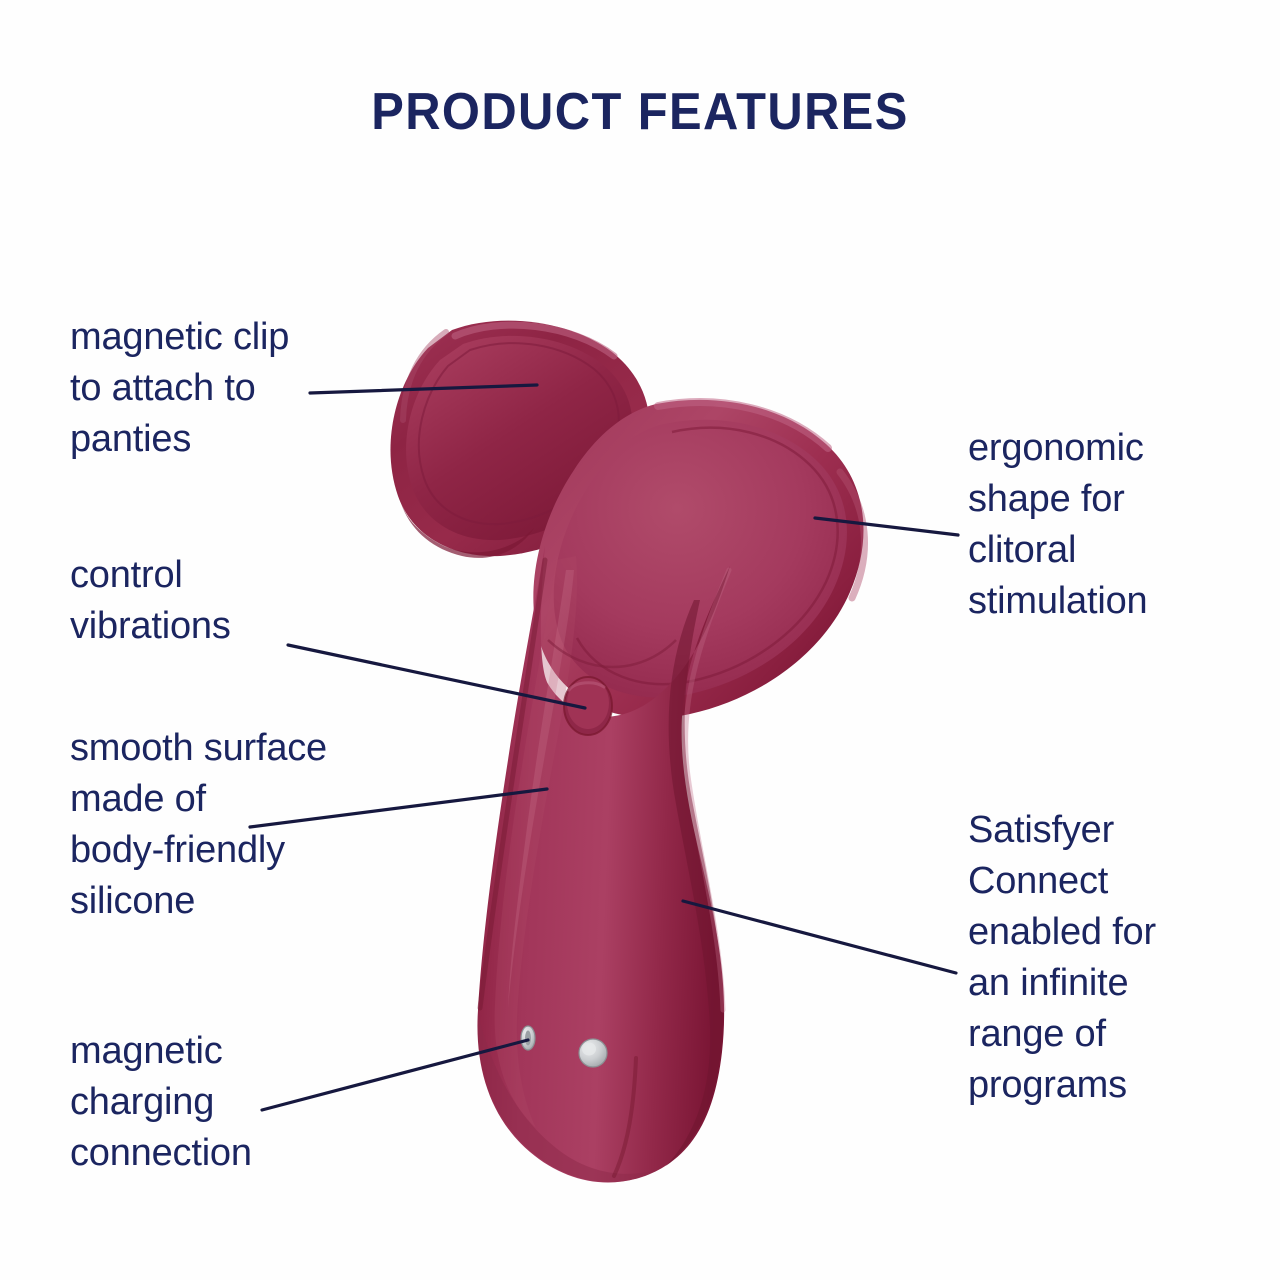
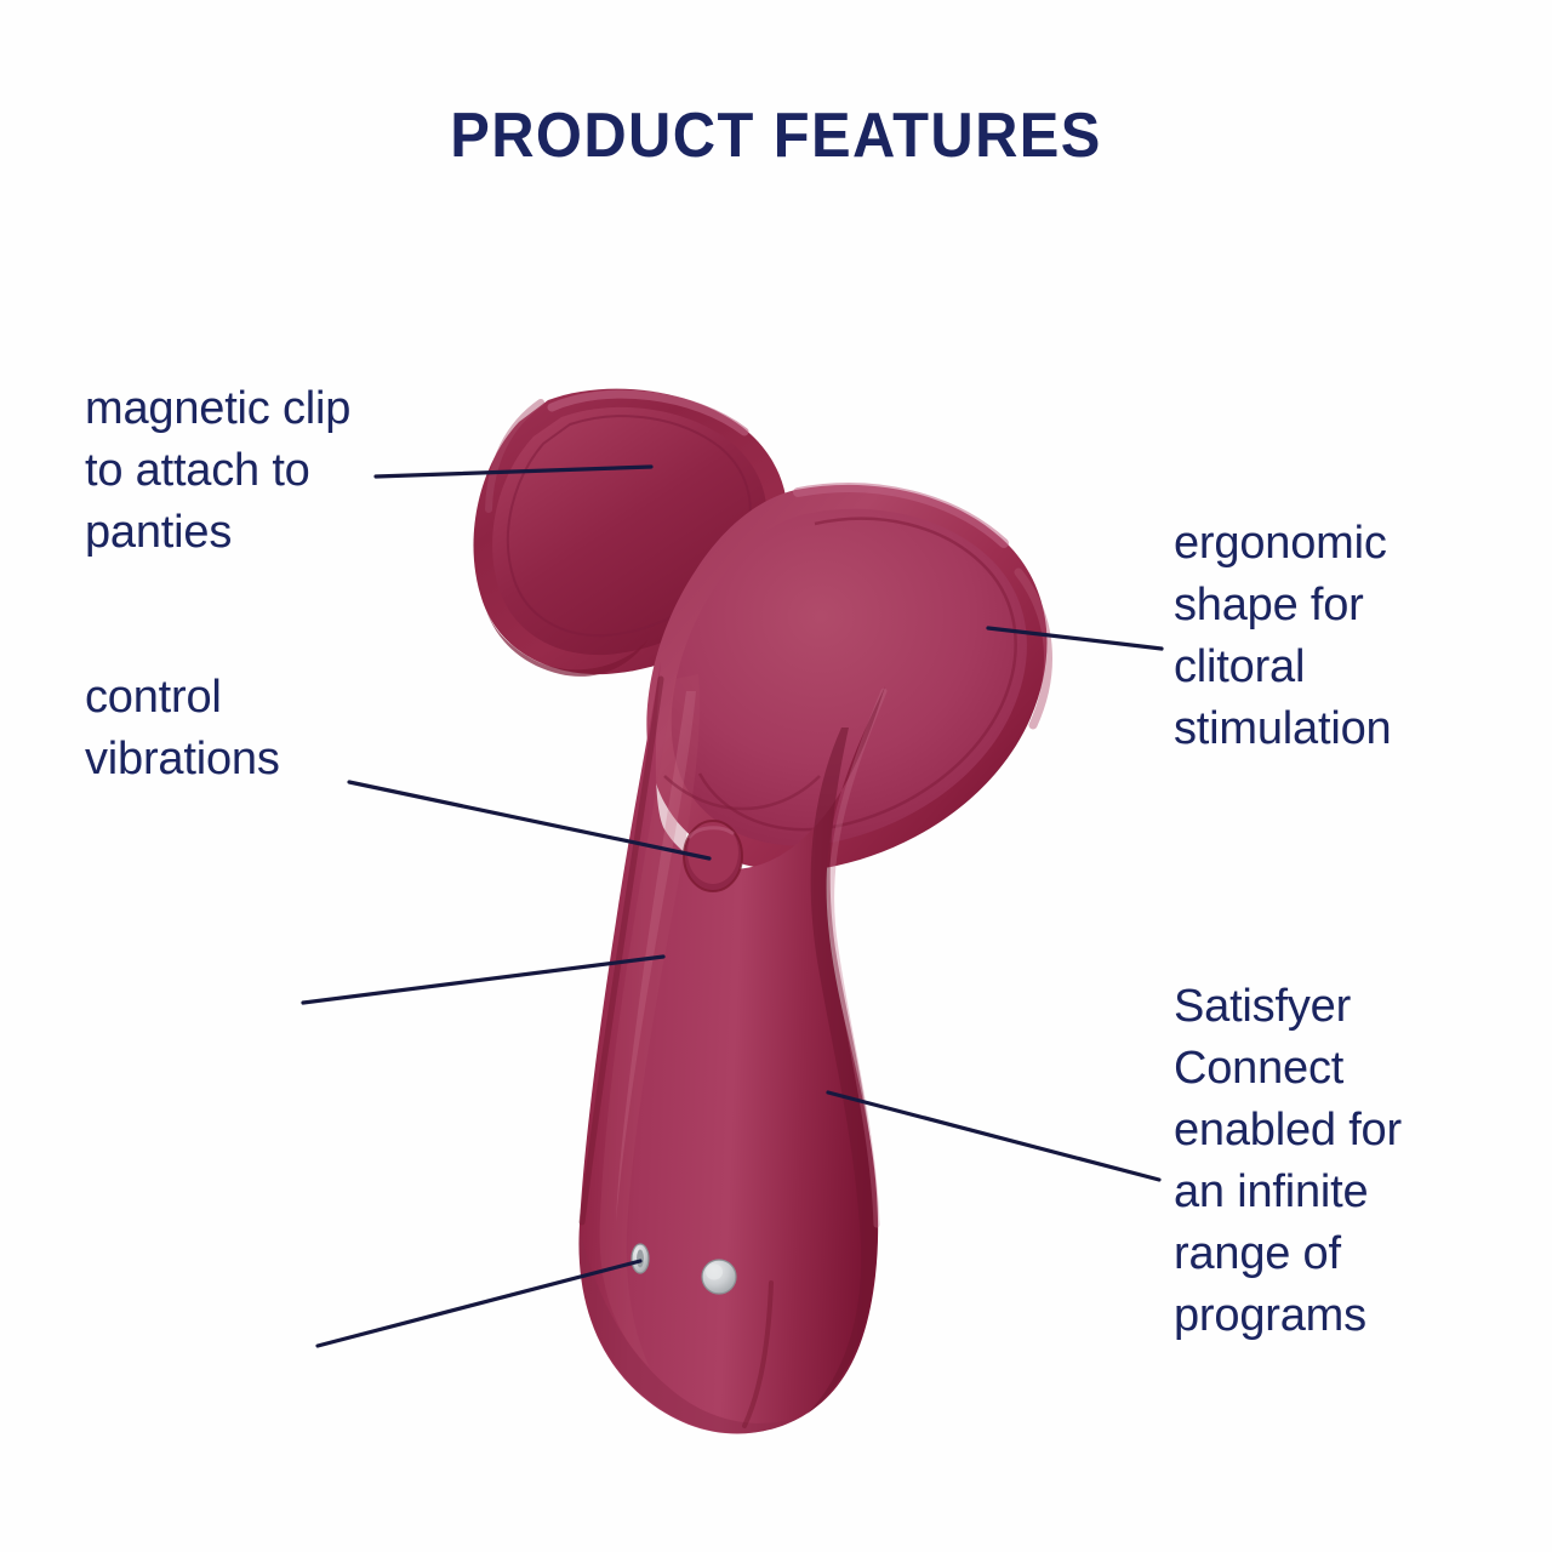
  PRODUCT FEATURES
  magnetic clip
  to attach to
  panties
  control
  vibrations
- smooth surface
- made of
- body-friendly
- silicone
- magnetic
- charging
- connection
  ergonomic
  shape for
  clitoral
  stimulation
  Satisfyer
  Connect
  enabled for
  an infinite
  range of
  programs
